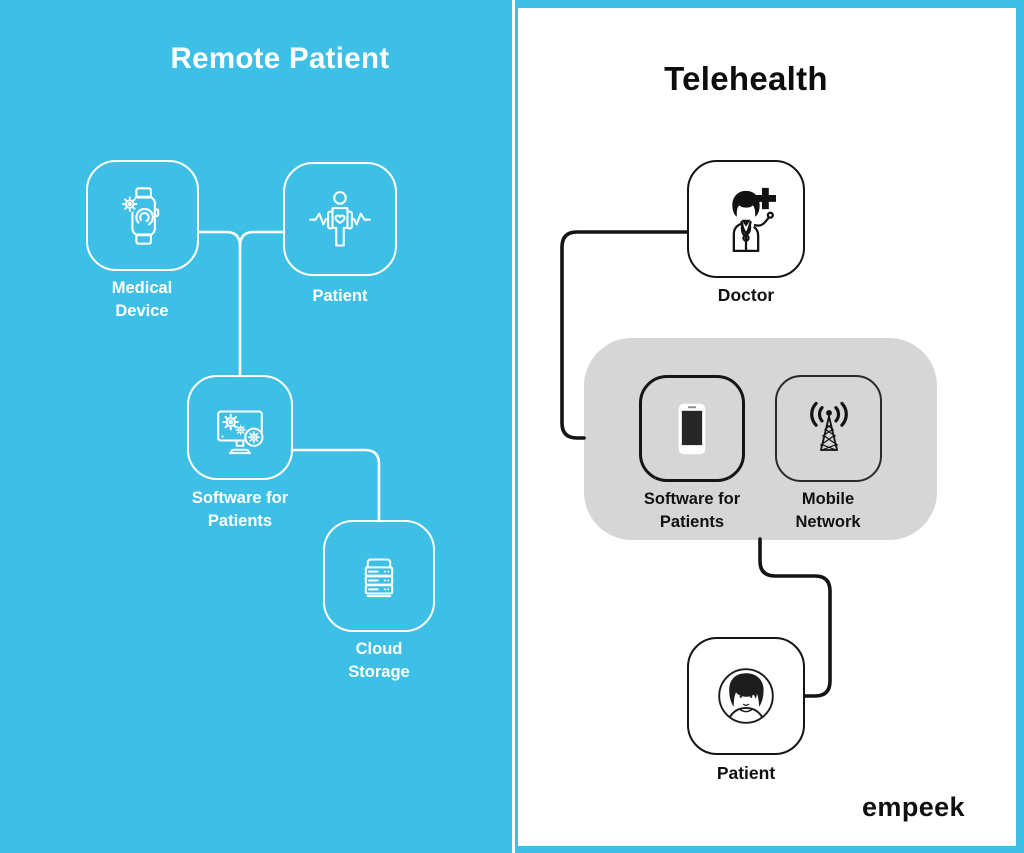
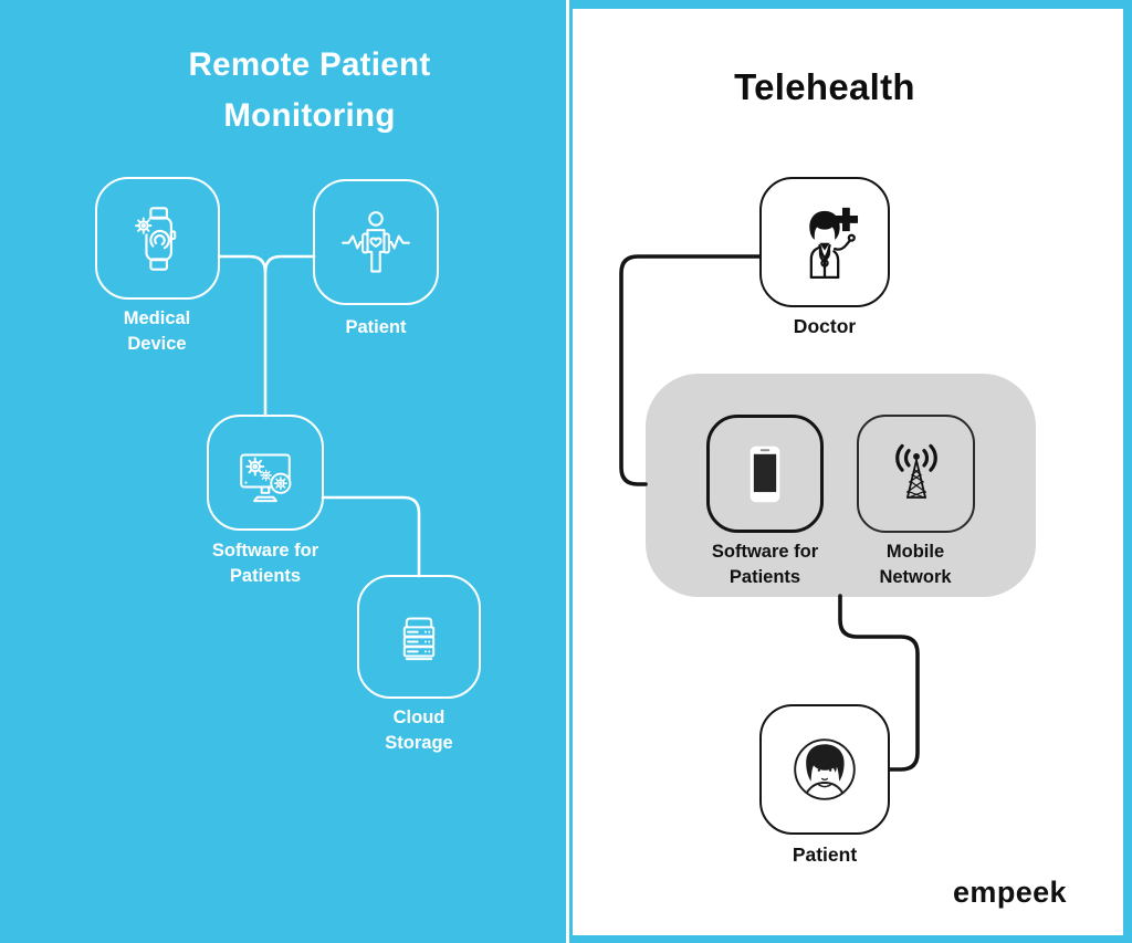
  Remote Patient
+ Monitoring
  Medical
  Device
  Patient
  Software for
  Patients
  Cloud
  Storage
  Telehealth
  Doctor
  Software for
  Patients
  Mobile
  Network
  Patient
  empeek
